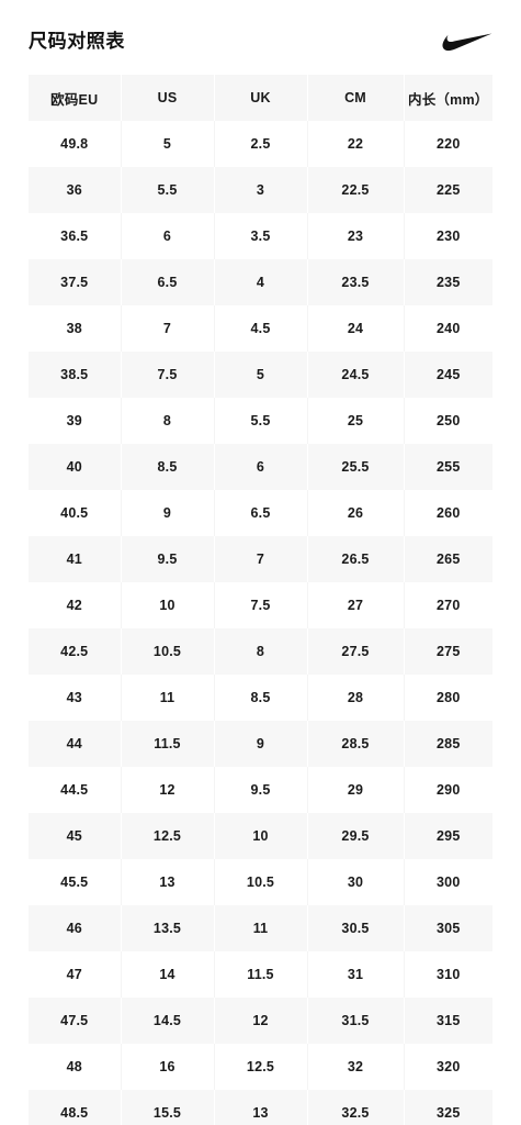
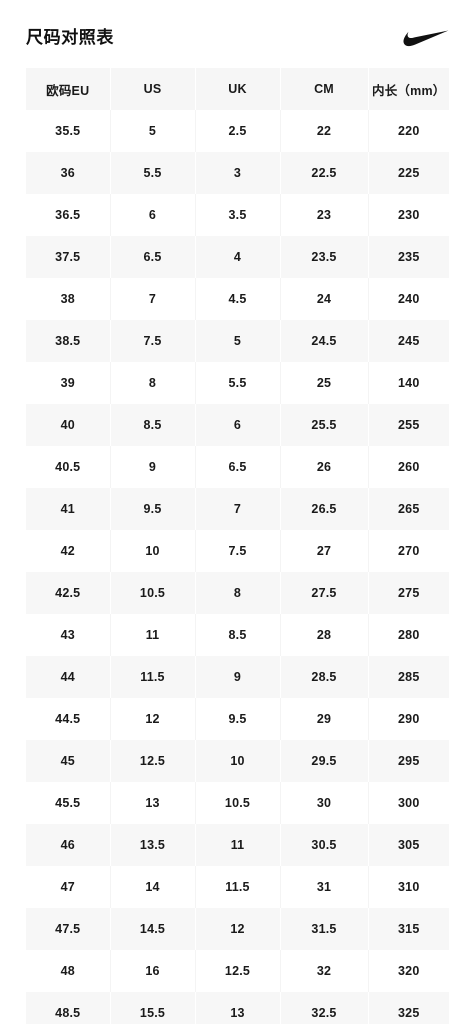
  尺码对照表
  欧码EU	US	UK	CM	内长（mm）
- 49.8	5	2.5	22	220
+ 35.5	5	2.5	22	220
  36	5.5	3	22.5	225
  36.5	6	3.5	23	230
  37.5	6.5	4	23.5	235
  38	7	4.5	24	240
  38.5	7.5	5	24.5	245
- 39	8	5.5	25	250
+ 39	8	5.5	25	140
  40	8.5	6	25.5	255
  40.5	9	6.5	26	260
  41	9.5	7	26.5	265
  42	10	7.5	27	270
  42.5	10.5	8	27.5	275
  43	11	8.5	28	280
  44	11.5	9	28.5	285
  44.5	12	9.5	29	290
  45	12.5	10	29.5	295
  45.5	13	10.5	30	300
  46	13.5	11	30.5	305
  47	14	11.5	31	310
  47.5	14.5	12	31.5	315
  48	16	12.5	32	320
  48.5	15.5	13	32.5	325
